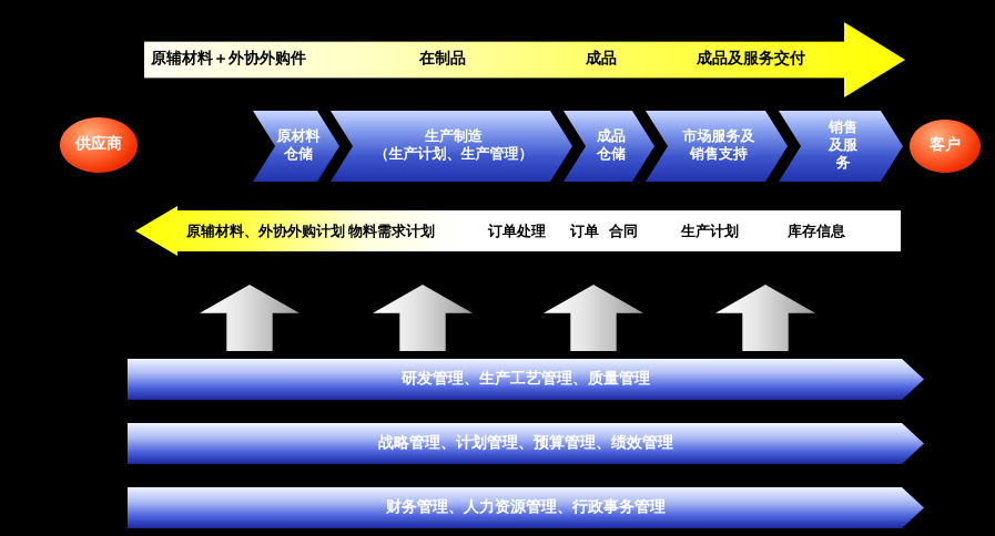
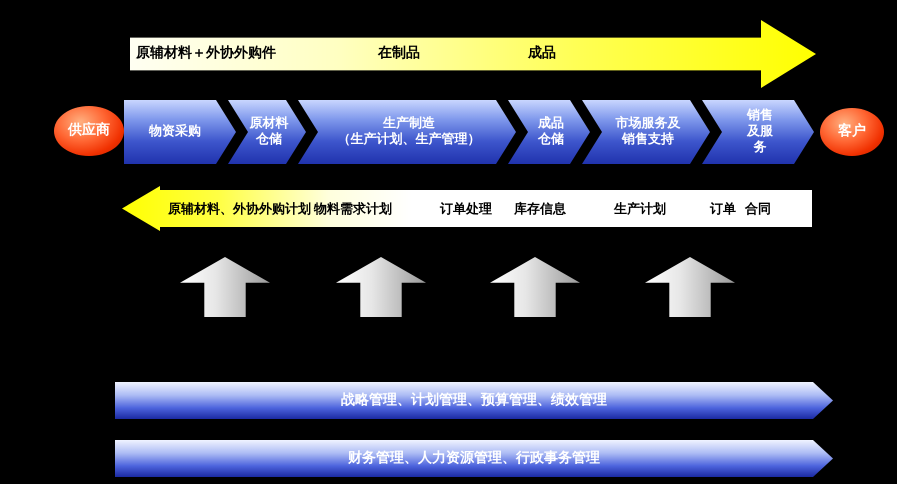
  原辅材料＋外协外购件
  在制品
  成品
- 成品及服务交付
  供应商
  客户
+ 物资采购
  原材料
  仓储
  生产制造
  （生产计划、生产管理）
  成品
  仓储
  市场服务及
  销售支持
  销售
  及服
  务
  原辅材料、外协外购计划
  物料需求计划
  订单处理
- 订单 合同
+ 库存信息
  生产计划
- 库存信息
+ 订单 合同
- 研发管理、生产工艺管理、质量管理
  战略管理、计划管理、预算管理、绩效管理
  财务管理、人力资源管理、行政事务管理
